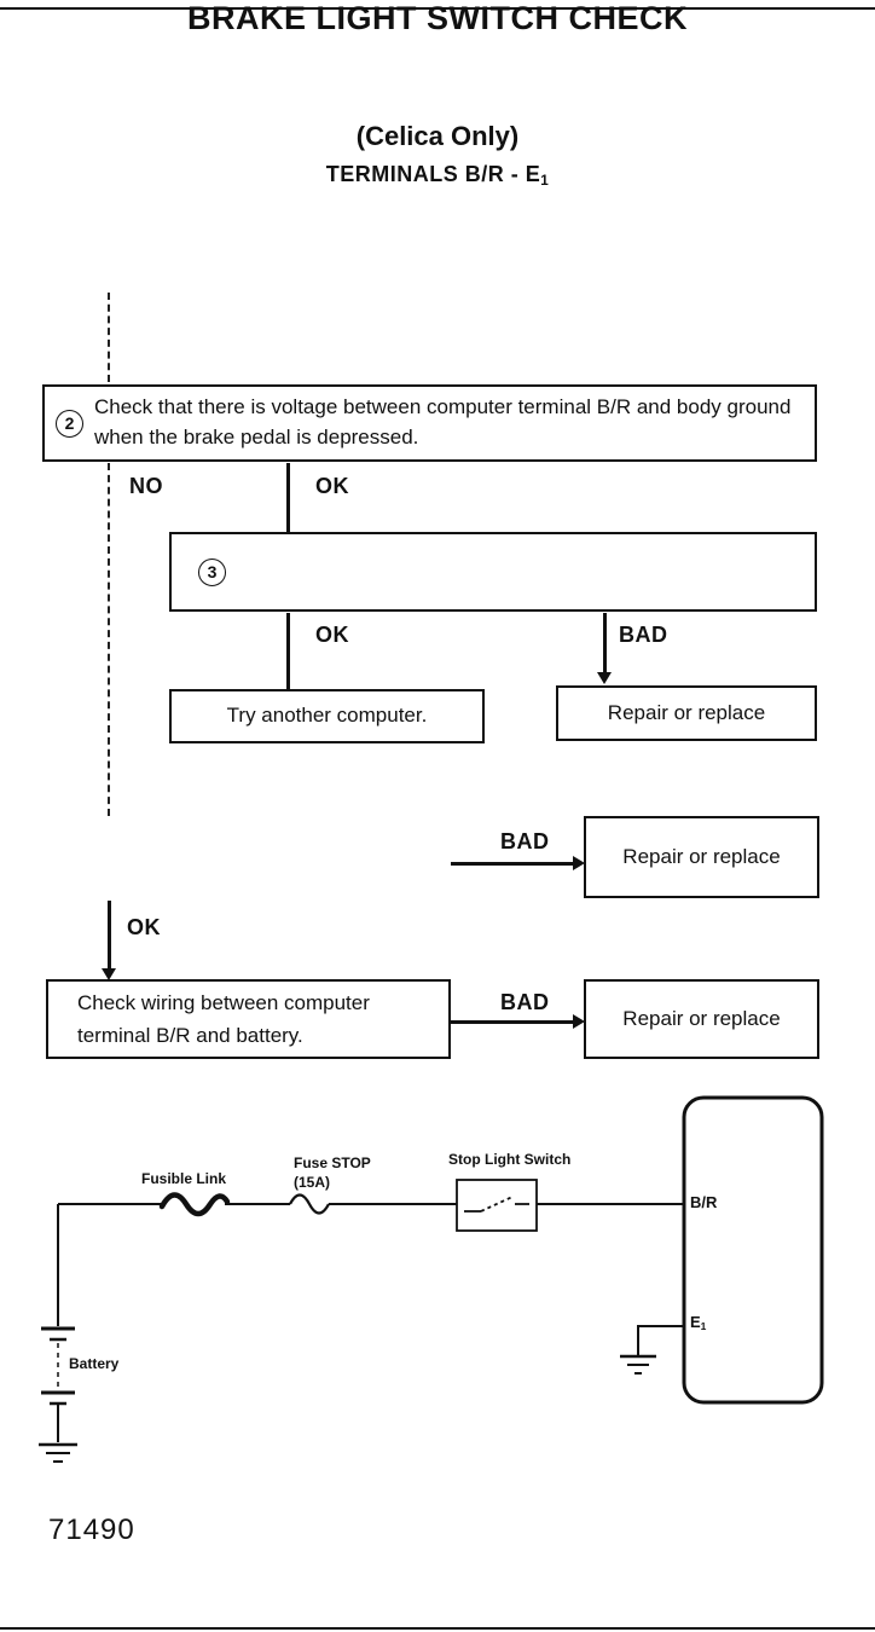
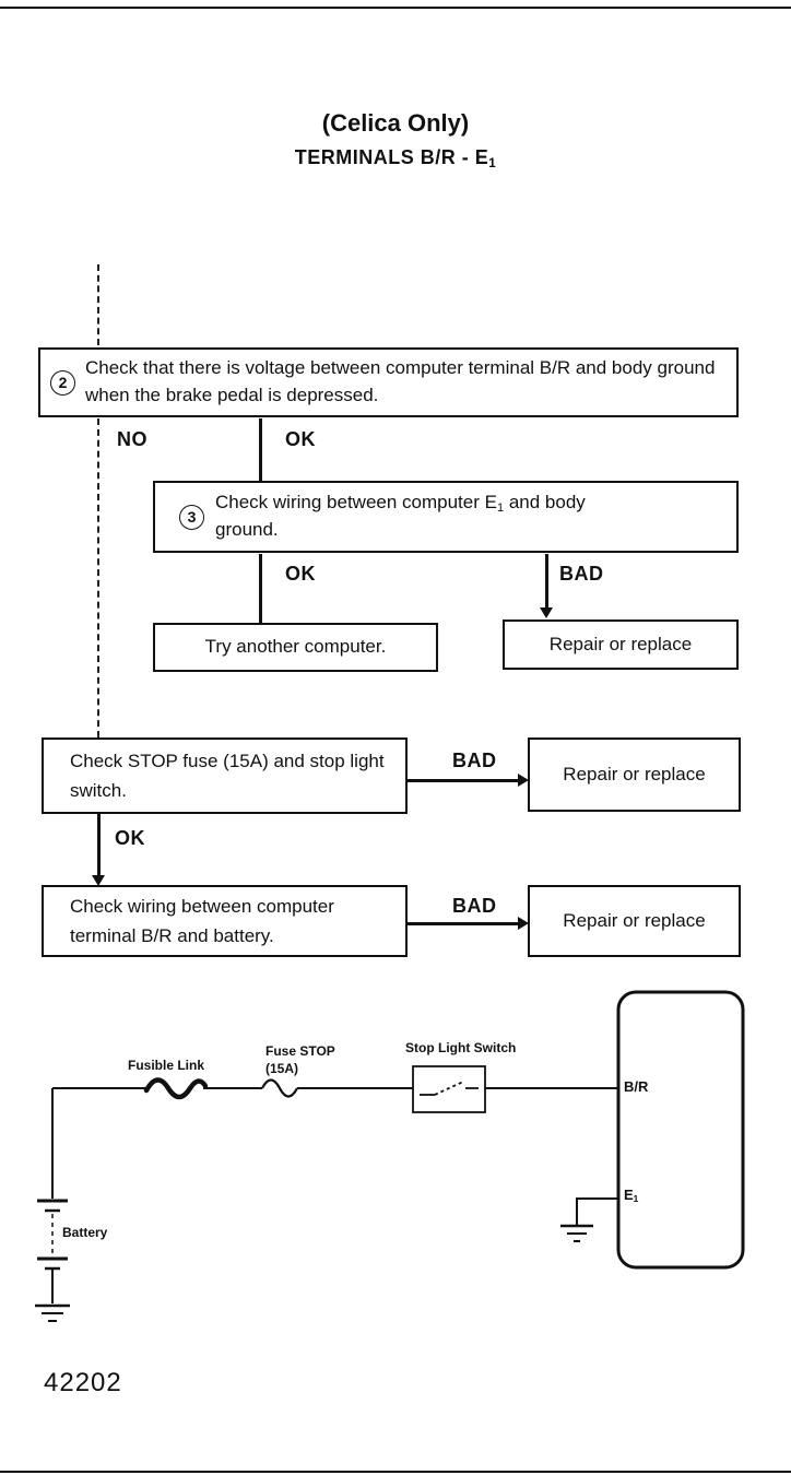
- BRAKE LIGHT SWITCH CHECK
  (Celica Only)
  TERMINALS B/R - E1
  2
  Check that there is voltage between computer terminal B/R and body ground when the brake pedal is depressed.
  NO
  OK
  3
+ Check wiring between computer E1 and body ground.
  OK
  BAD
  Try another computer.
  Repair or replace
+ Check STOP fuse (15A) and stop light switch.
  BAD
  Repair or replace
  OK
  Check wiring between computer terminal B/R and battery.
  BAD
  Repair or replace
  Fusible Link
  Fuse STOP
  (15A)
  Stop Light Switch
  B/R
  E1
  Battery
- 71490
+ 42202
